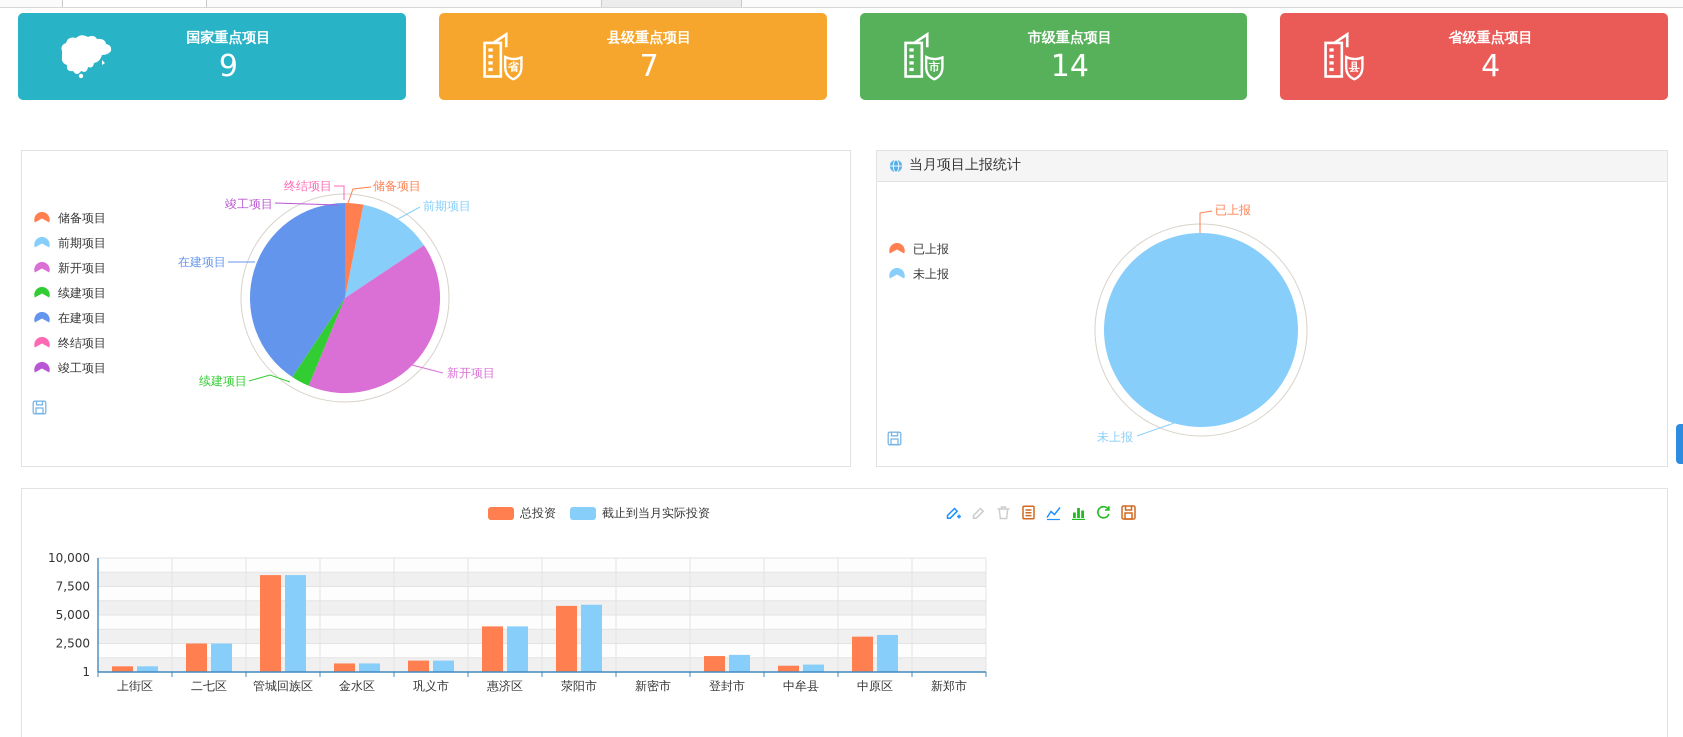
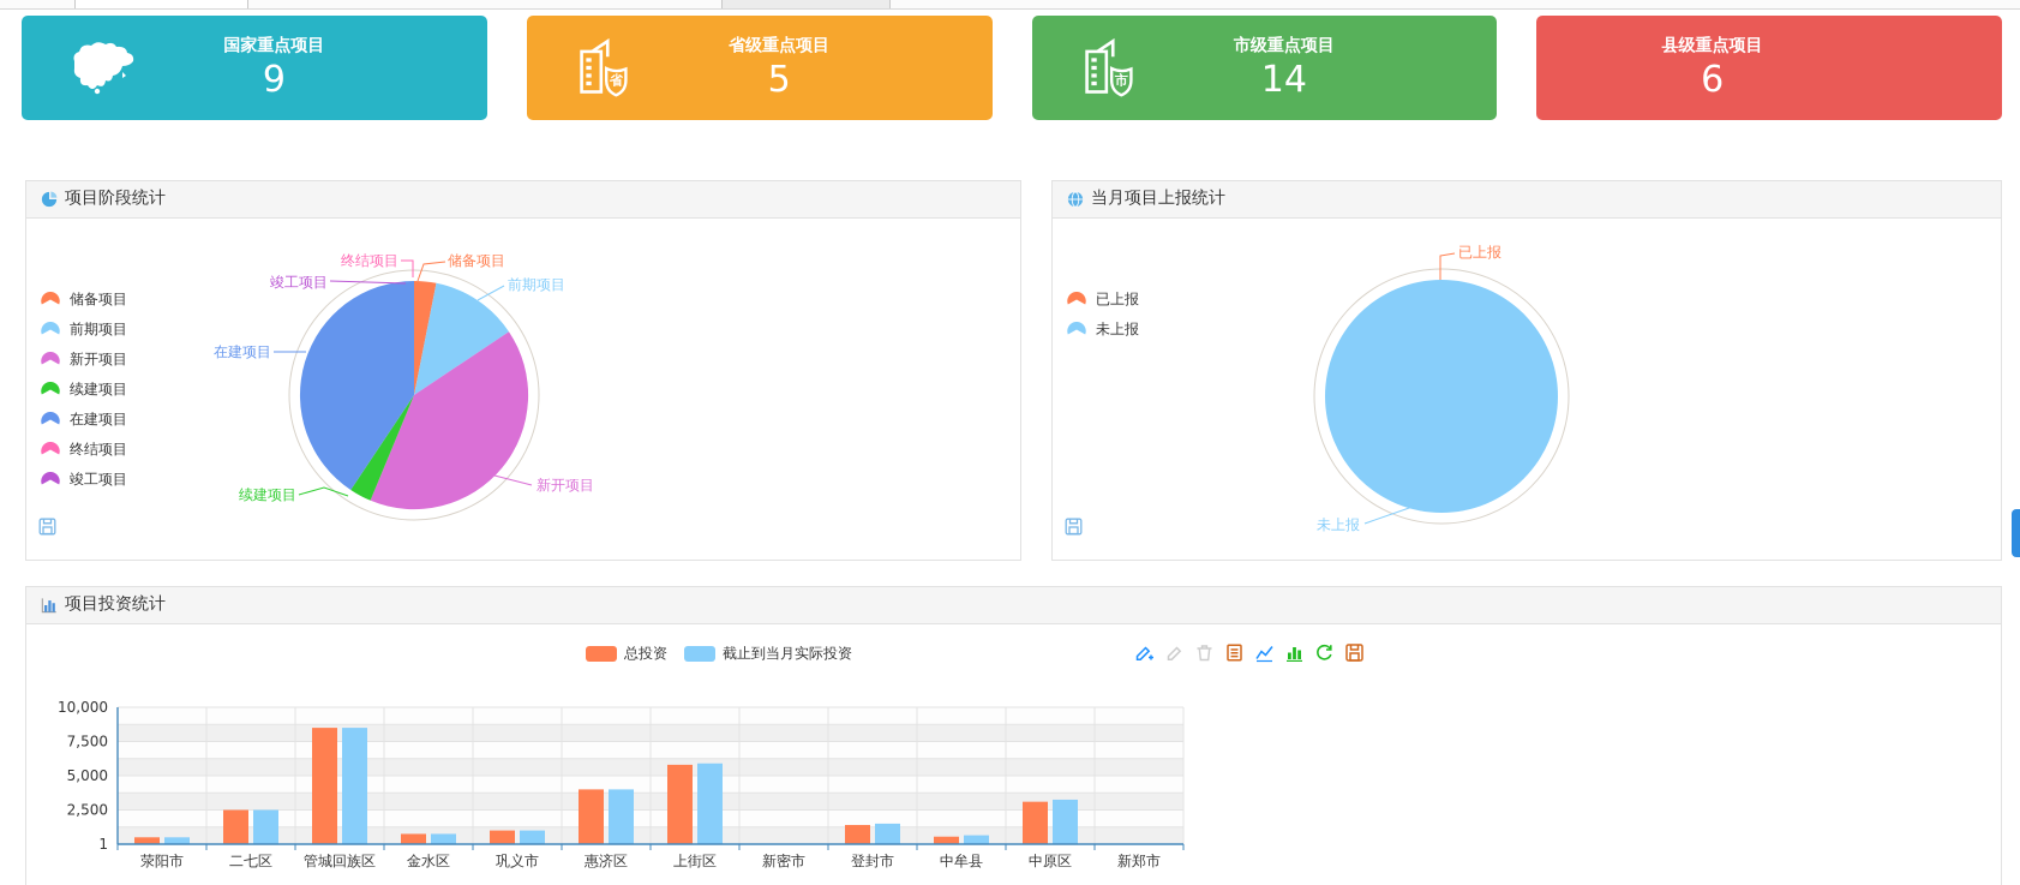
  国家重点项目
  9
  省
- 县级重点项目
+ 省级重点项目
- 7
+ 5
  市
  市级重点项目
  14
- 县
- 省级重点项目
+ 县级重点项目
- 4
+ 6
+ 项目阶段统计
  储备项目
  前期项目
  新开项目
  续建项目
  在建项目
  终结项目
  竣工项目
  终结项目
  储备项目
  竣工项目
  前期项目
  在建项目
  新开项目
  续建项目
  当月项目上报统计
  已上报
  未上报
  已上报
  未上报
+ 项目投资统计
  总投资
  截止到当月实际投资
  10,000
  7,500
  5,000
  2,500
  1
- 上街区
+ 荥阳市
  二七区
  管城回族区
  金水区
  巩义市
  惠济区
- 荥阳市
+ 上街区
  新密市
  登封市
  中牟县
  中原区
  新郑市
